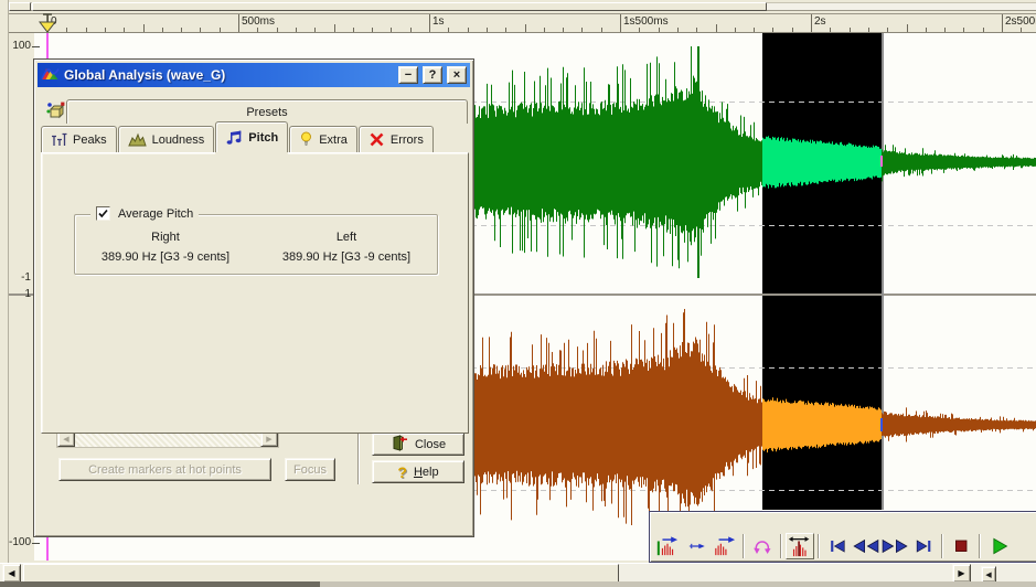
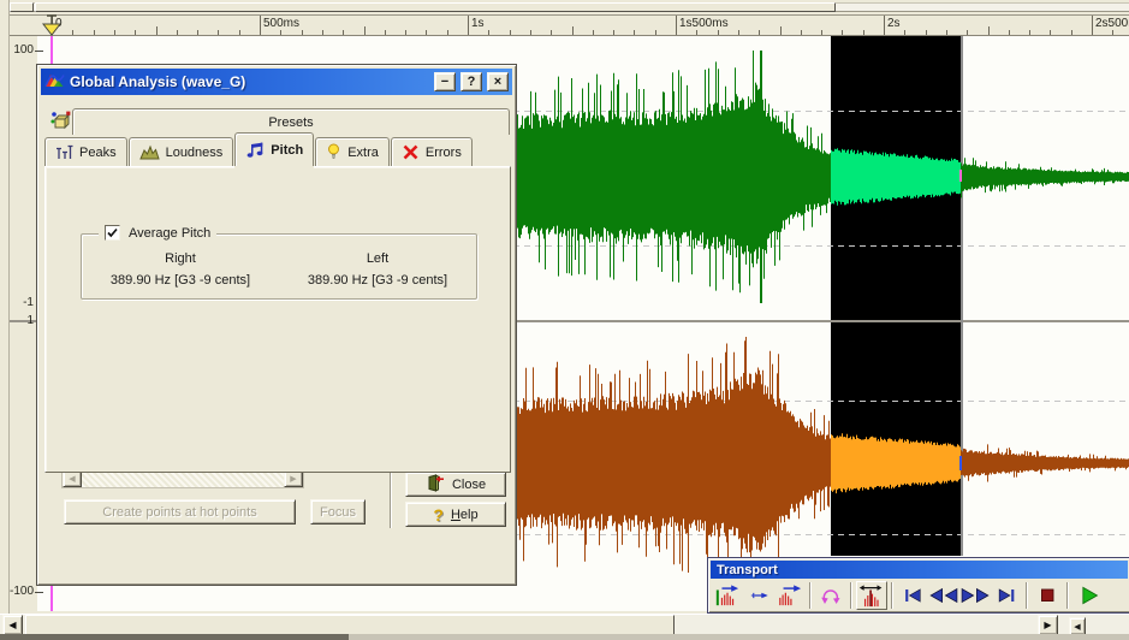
  500ms
  1s
  1s500ms
  2s
  2s500
  100
  -1
  1
  -100
  Global Analysis (wave_G)
  −
  ?
  ×
  Presets
  Peaks
  Loudness
  Pitch
  Extra
  Errors
  Average Pitch
  Right
  389.90 Hz [G3 -9 cents]
  Left
  389.90 Hz [G3 -9 cents]
- Create markers at hot points
+ Create points at hot points
  Focus
  Close
  ?
  Help
+ Transport
  ◀
  ▶
